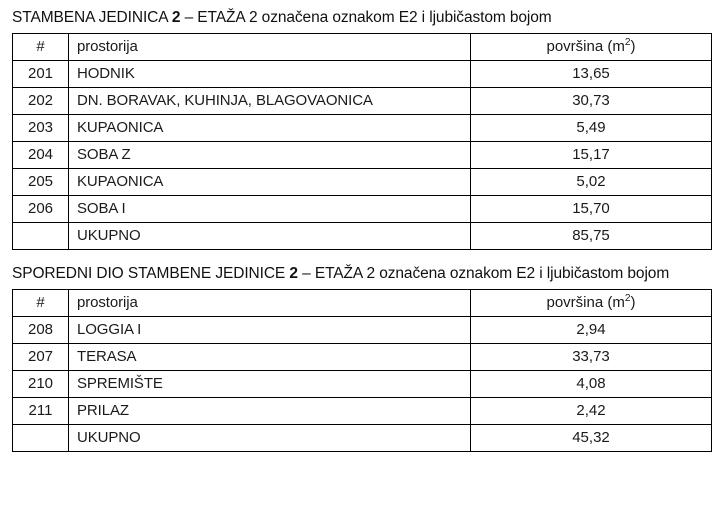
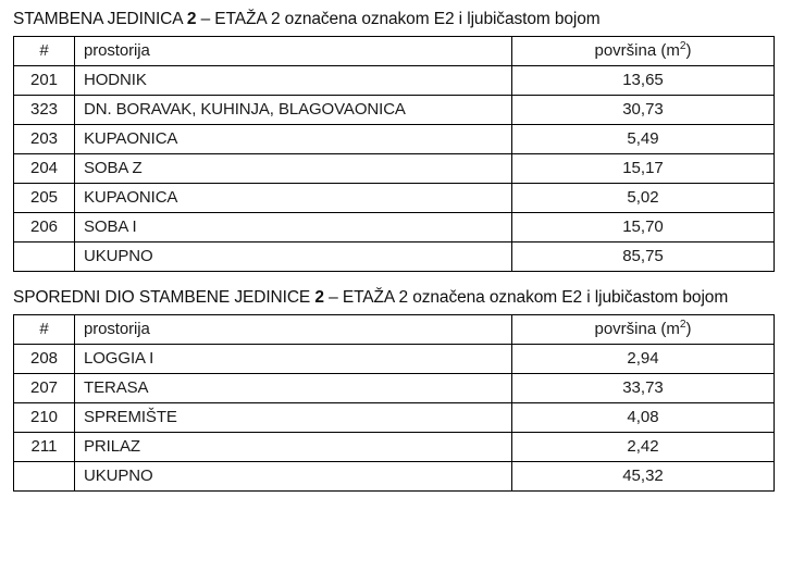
  STAMBENA JEDINICA 2 – ETAŽA 2 označena oznakom E2 i ljubičastom bojom
  #	prostorija	površina (m2)
  201	HODNIK	13,65
- 202	DN. BORAVAK, KUHINJA, BLAGOVAONICA	30,73
+ 323	DN. BORAVAK, KUHINJA, BLAGOVAONICA	30,73
  203	KUPAONICA	5,49
  204	SOBA Z	15,17
  205	KUPAONICA	5,02
  206	SOBA I	15,70
  	UKUPNO	85,75
  SPOREDNI DIO STAMBENE JEDINICE 2 – ETAŽA 2 označena oznakom E2 i ljubičastom bojom
  #	prostorija	površina (m2)
  208	LOGGIA I	2,94
  207	TERASA	33,73
  210	SPREMIŠTE	4,08
  211	PRILAZ	2,42
  	UKUPNO	45,32
